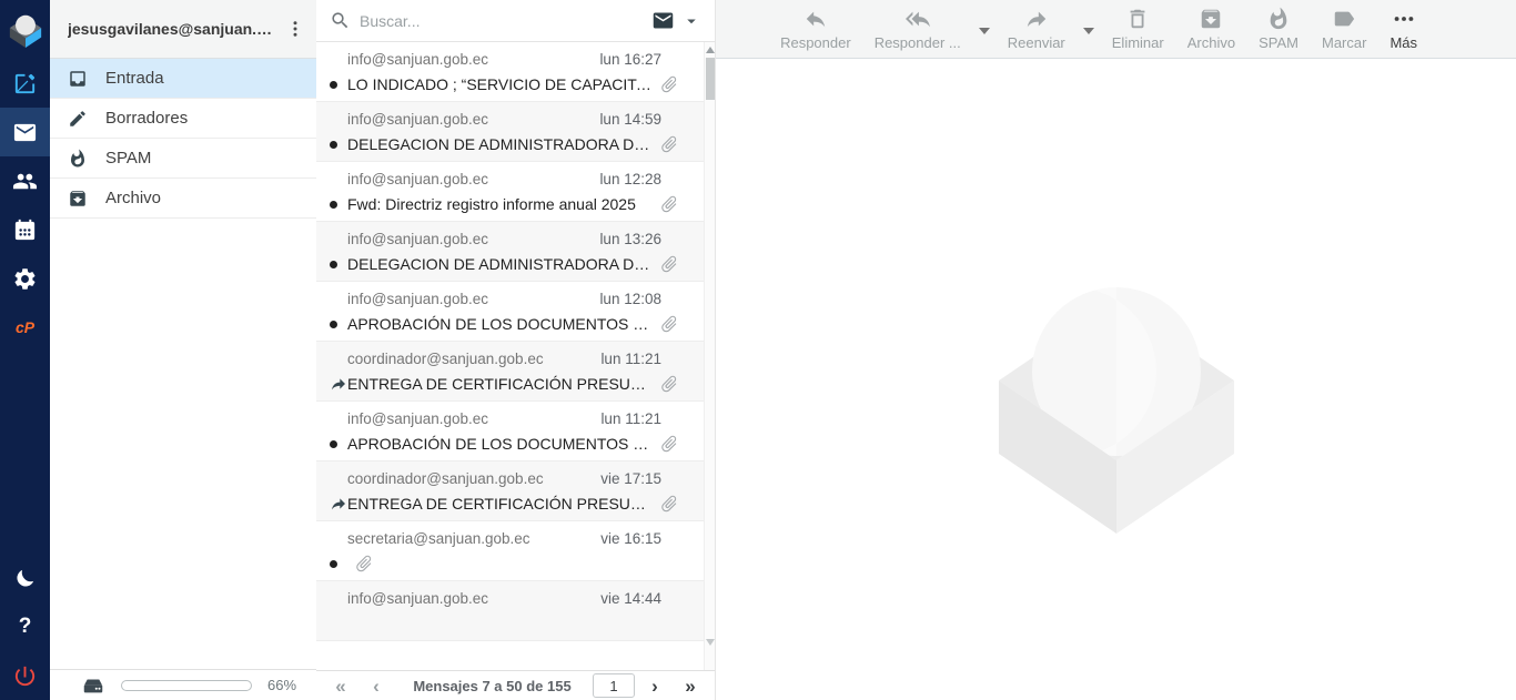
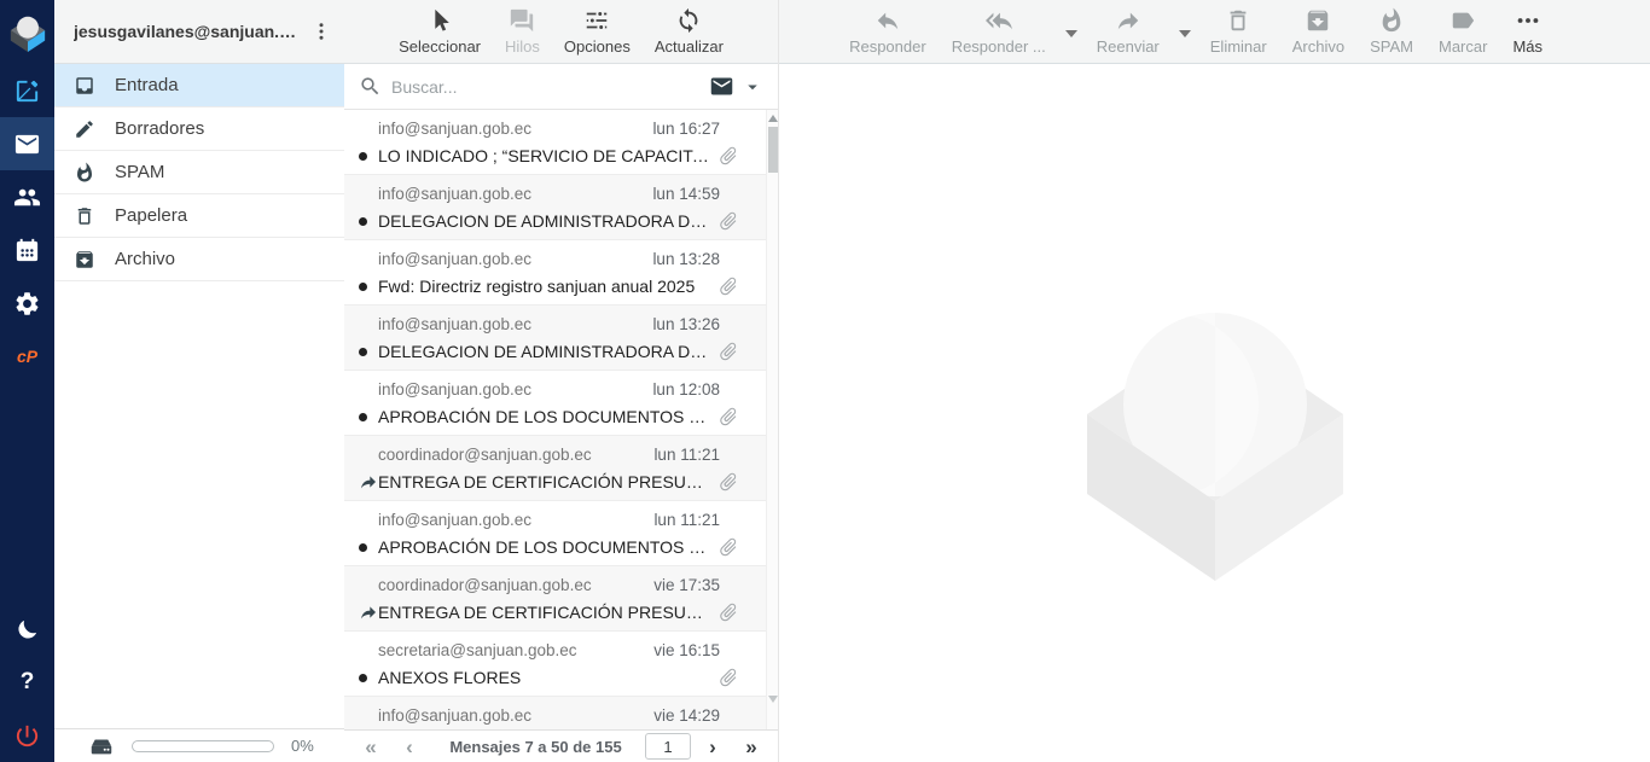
  cP
  ?
  jesusgavilanes@sanjuan.gob
  Entrada
  Borradores
  SPAM
+ Papelera
  Archivo
- 66%
+ 0%
+ Seleccionar
+ Hilos
+ Opciones
+ Actualizar
  Buscar...
  info@sanjuan.gob.ec
  lun 16:27
  LO INDICADO ; “SERVICIO DE CAPACITAC
  info@sanjuan.gob.ec
  lun 14:59
  DELEGACION DE ADMINISTRADORA DE
  info@sanjuan.gob.ec
- lun 12:28
+ lun 13:28
- Fwd: Directriz registro informe anual 2025
+ Fwd: Directriz registro sanjuan anual 2025
  info@sanjuan.gob.ec
  lun 13:26
  DELEGACION DE ADMINISTRADORA DE
  info@sanjuan.gob.ec
  lun 12:08
  APROBACIÓN DE LOS DOCUMENTOS DE
  coordinador@sanjuan.gob.ec
  lun 11:21
  ENTREGA DE CERTIFICACIÓN PRESUPU
  info@sanjuan.gob.ec
  lun 11:21
  APROBACIÓN DE LOS DOCUMENTOS DE
  coordinador@sanjuan.gob.ec
- vie 17:15
+ vie 17:35
  ENTREGA DE CERTIFICACIÓN PRESUPU
  secretaria@sanjuan.gob.ec
  vie 16:15
+ ANEXOS FLORES
  info@sanjuan.gob.ec
- vie 14:44
+ vie 14:29
  «
  ‹
  Mensajes 7 a 50 de 155
  1
  ›
  »
  Responder
  Responder ...
  Reenviar
  Eliminar
  Archivo
  SPAM
  Marcar
  Más
